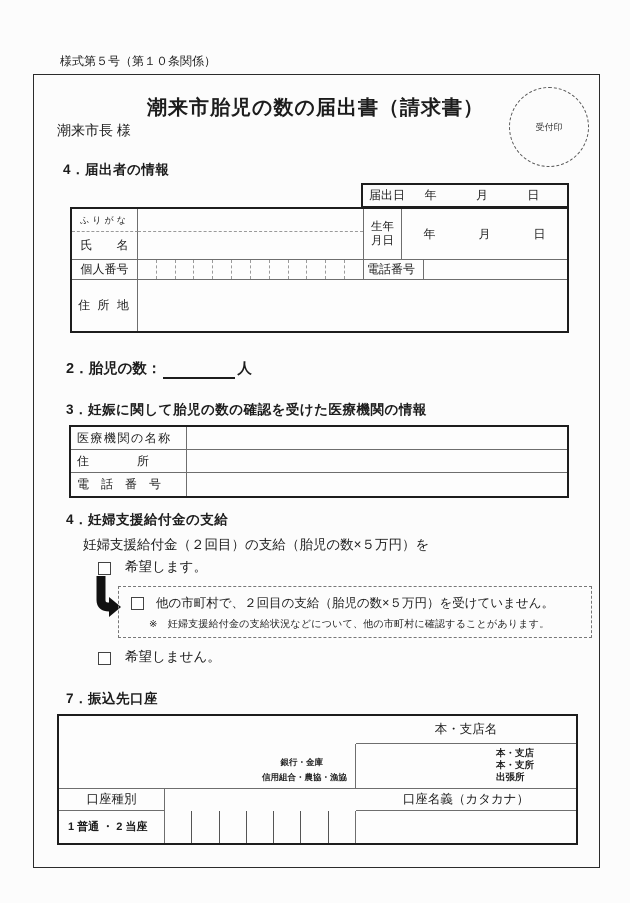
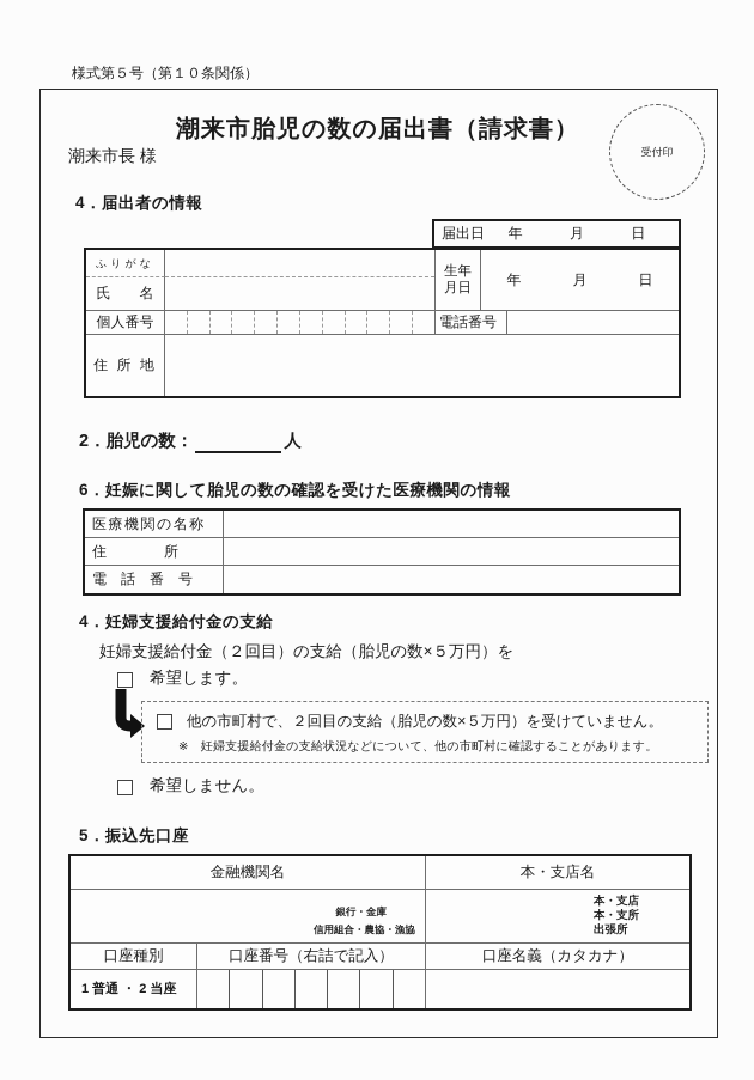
  様式第５号（第１０条関係）
  潮来市胎児の数の届出書（請求書）
  潮来市長 様
  受付印
  4．届出者の情報
  届出日
  年
  月
  日
  ふりがな
  氏 名
  個人番号
  住 所 地
  生年
  月日
  年
  月
  日
  電話番号
  2．胎児の数：
  人
- 3．妊娠に関して胎児の数の確認を受けた医療機関の情報
+ 6．妊娠に関して胎児の数の確認を受けた医療機関の情報
  医療機関の名称
  住 所
  電 話 番 号
  4．妊婦支援給付金の支給
  妊婦支援給付金（２回目）の支給（胎児の数×５万円）を
  希望します。
  他の市町村で、２回目の支給（胎児の数×５万円）を受けていません。
  ※ 妊婦支援給付金の支給状況などについて、他の市町村に確認することがあります。
  希望しません。
- 7．振込先口座
+ 5．振込先口座
+ 金融機関名
  本・支店名
  銀行・金庫
  信用組合・農協・漁協
  本・支店
  本・支所
  出張所
  口座種別
+ 口座番号（右詰で記入）
  口座名義（カタカナ）
  1 普通 ・ 2 当座
